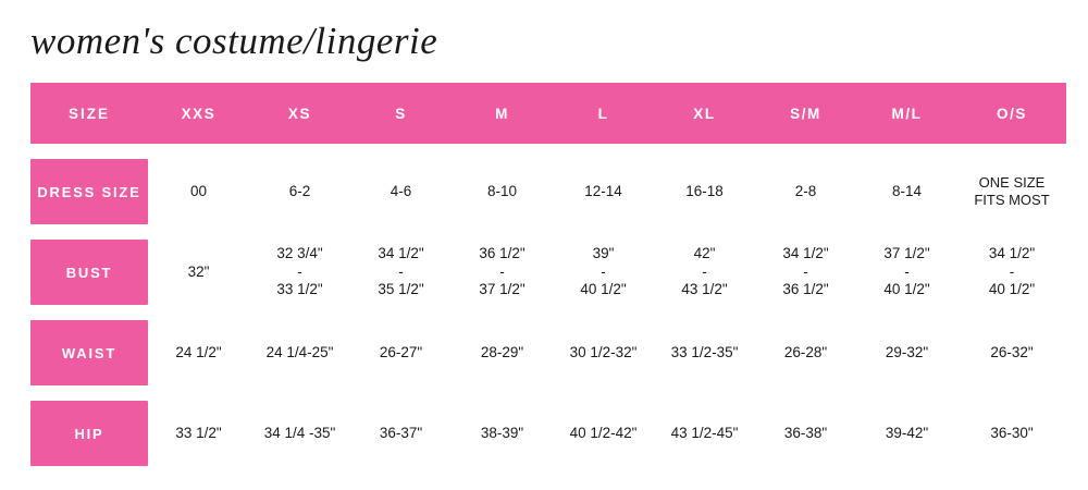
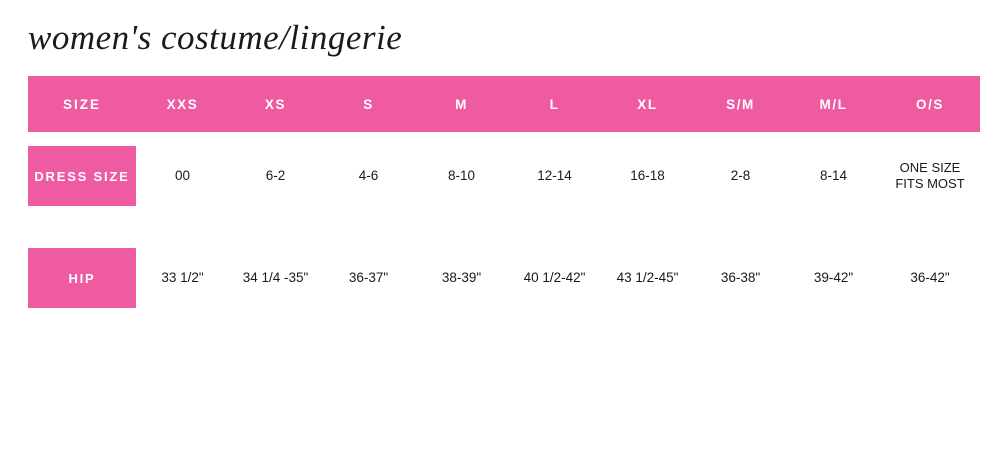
  women's costume/lingerie
  SIZE	XXS	XS	S	M	L	XL	S/M	M/L	O/S
  DRESS SIZE	00	6-2	4-6	8-10	12-14	16-18	2-8	8-14	ONE SIZE FITS MOST
- BUST	32"	32 3/4" - 33 1/2"	34 1/2" - 35 1/2"	36 1/2" - 37 1/2"	39" - 40 1/2"	42" - 43 1/2"	34 1/2" - 36 1/2"	37 1/2" - 40 1/2"	34 1/2" - 40 1/2"
- WAIST	24 1/2"	24 1/4-25"	26-27"	28-29"	30 1/2-32"	33 1/2-35"	26-28"	29-32"	26-32"
- HIP	33 1/2"	34 1/4 -35"	36-37"	38-39"	40 1/2-42"	43 1/2-45"	36-38"	39-42"	36-30"
+ HIP	33 1/2"	34 1/4 -35"	36-37"	38-39"	40 1/2-42"	43 1/2-45"	36-38"	39-42"	36-42"
